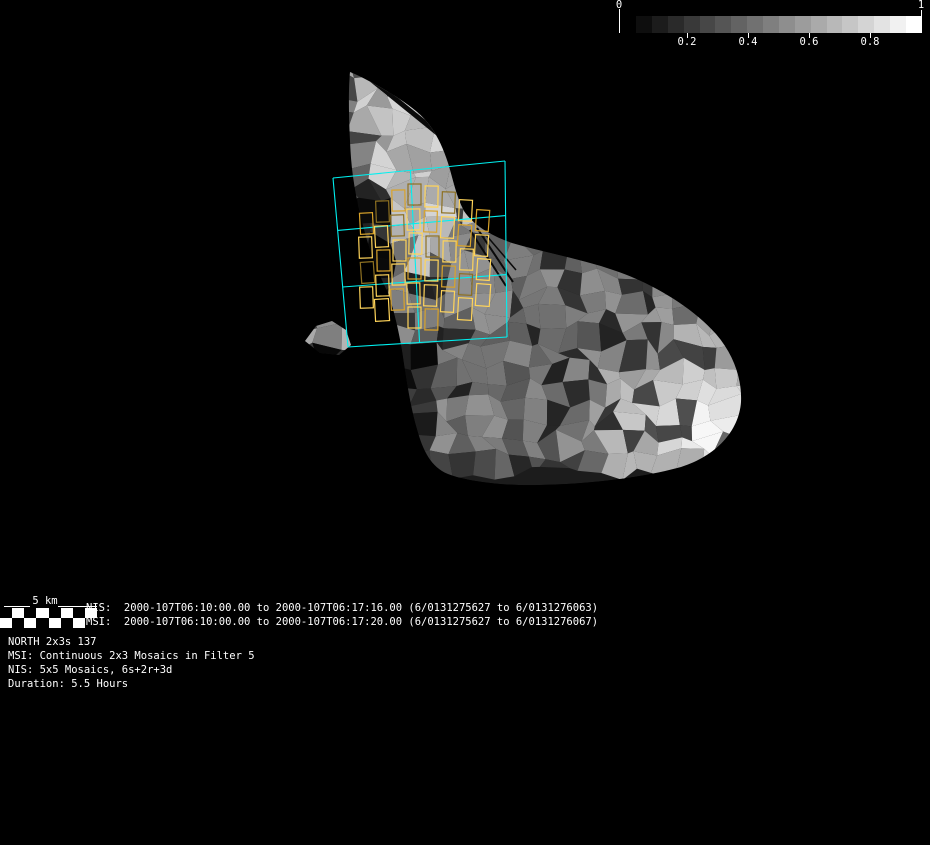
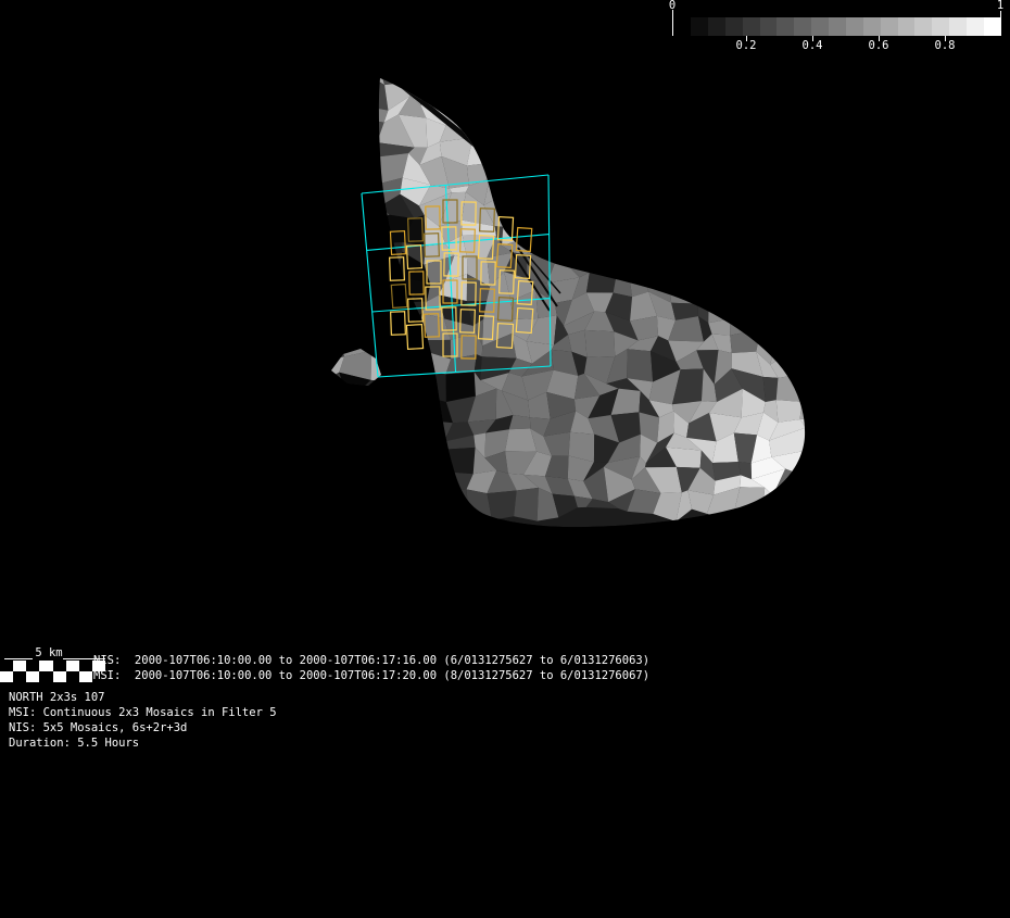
  0
  1
  0.2
  0.4
  0.6
  0.8
  5 km
  NIS: 2000-107T06:10:00.00 to 2000-107T06:17:16.00 (6/0131275627 to 6/0131276063)
- MSI: 2000-107T06:10:00.00 to 2000-107T06:17:20.00 (6/0131275627 to 6/0131276067)
+ MSI: 2000-107T06:10:00.00 to 2000-107T06:17:20.00 (8/0131275627 to 6/0131276067)
- NORTH 2x3s 137
+ NORTH 2x3s 107
  MSI: Continuous 2x3 Mosaics in Filter 5
  NIS: 5x5 Mosaics, 6s+2r+3d
  Duration: 5.5 Hours
